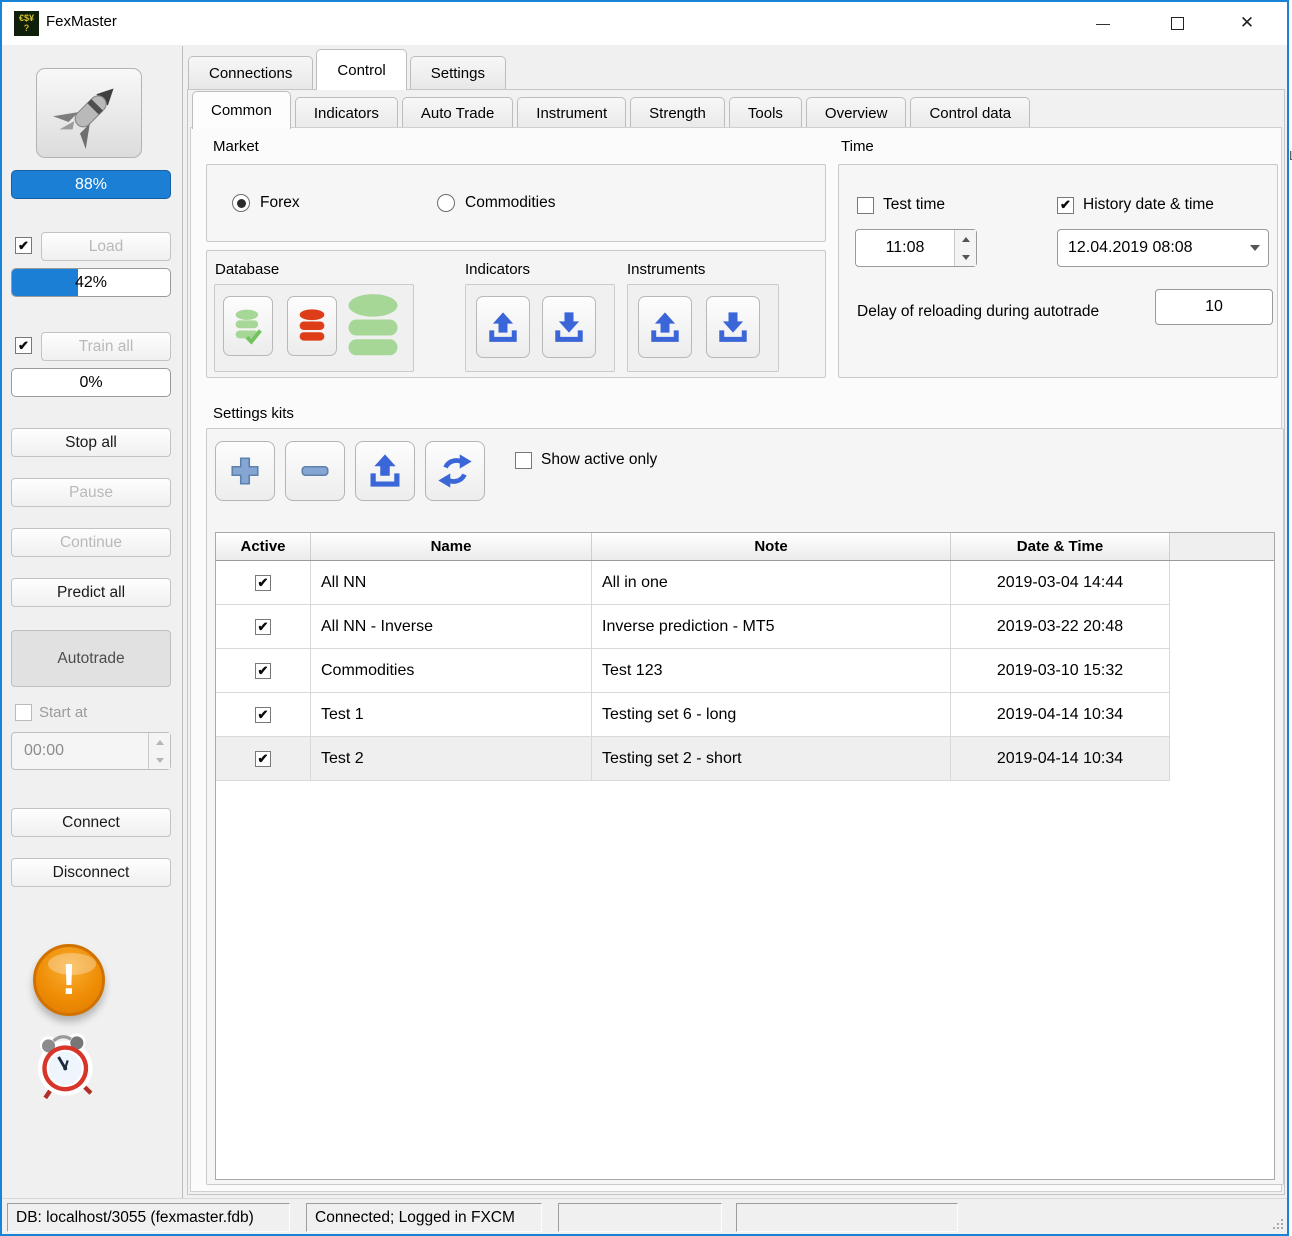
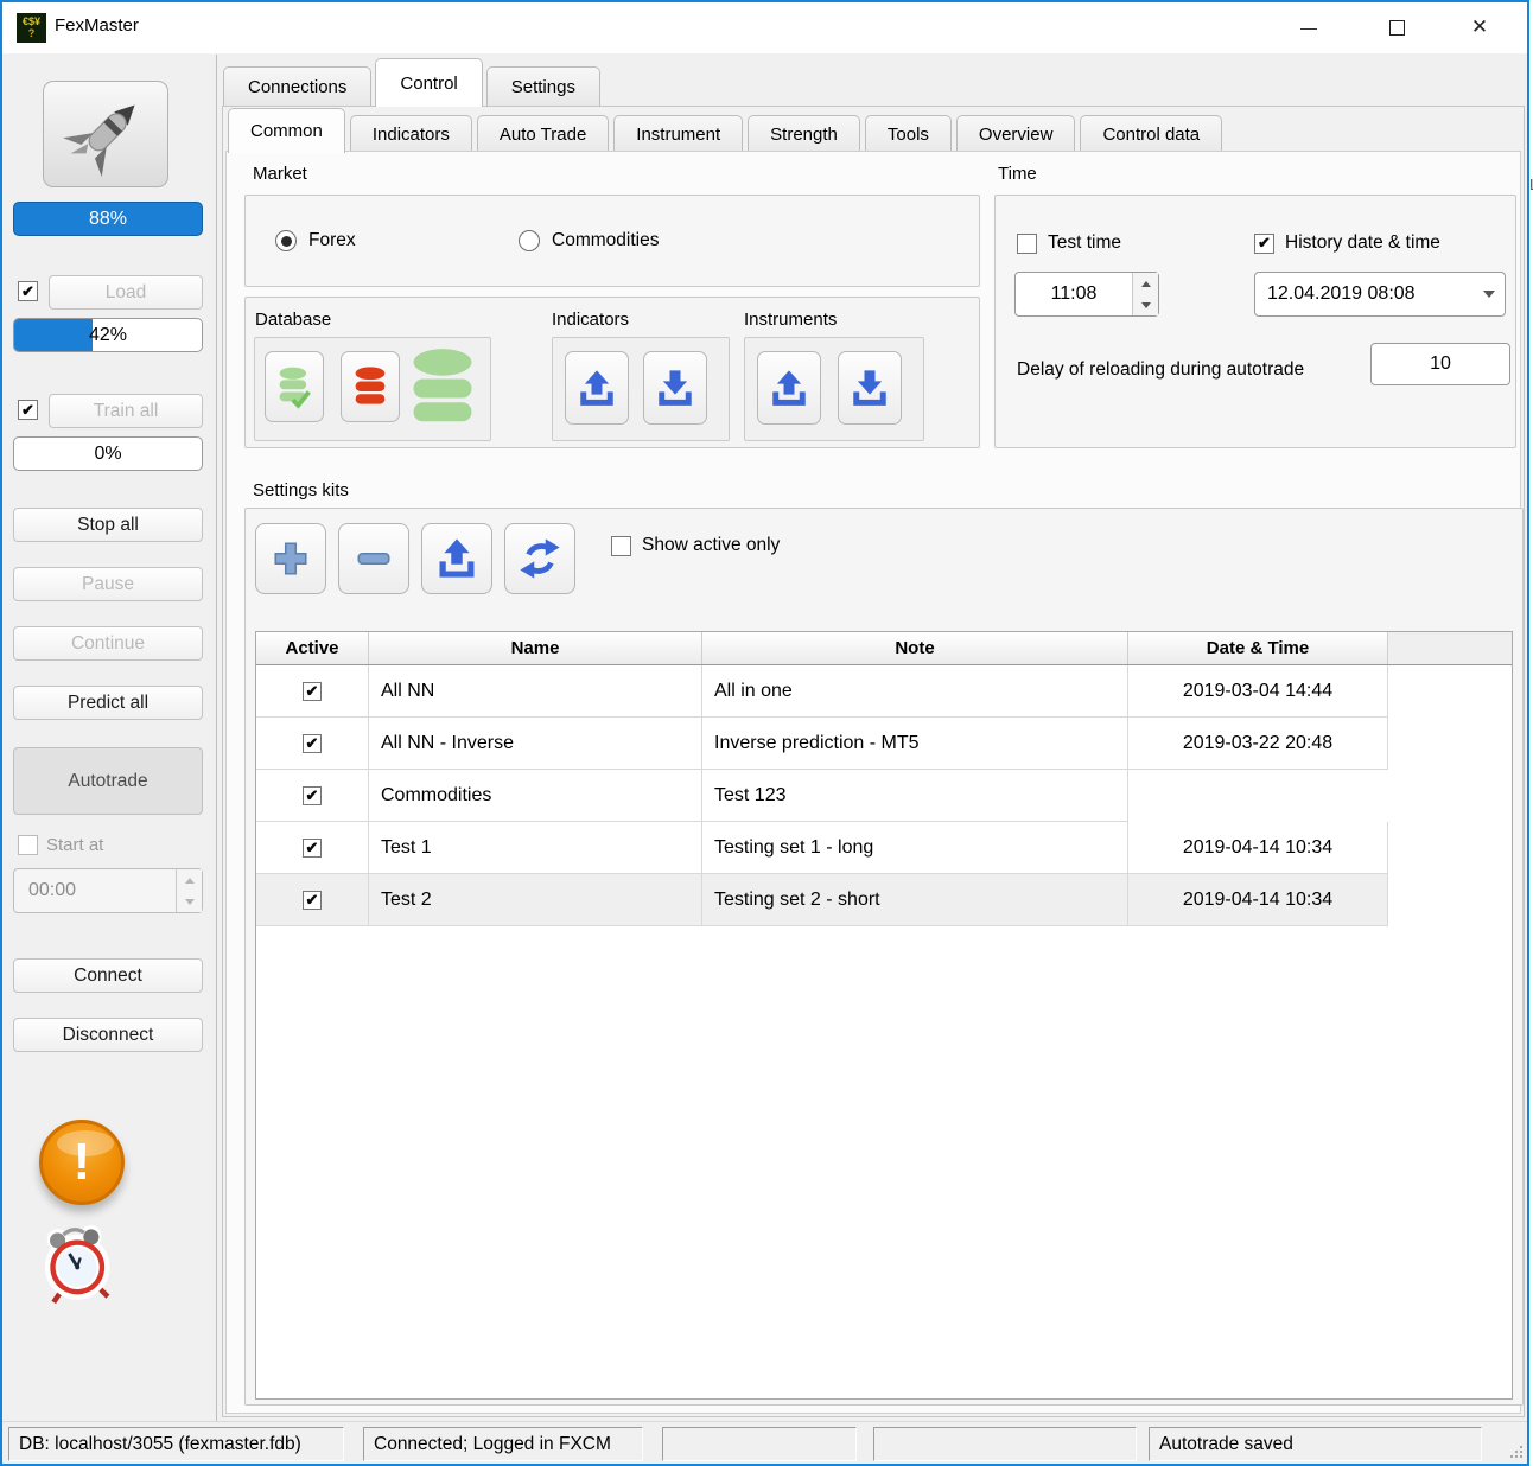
  €$¥
  ?
  FexMaster
  —
  ✕
  88%
  ✔
  Load
  42%
  ✔
  Train all
  0%
  Stop all
  Pause
  Continue
  Predict all
  Autotrade
  Start at
  00:00
  Connect
  Disconnect
  !
  Connections
  Control
  Settings
  Common
  Indicators
  Auto Trade
  Instrument
  Strength
  Tools
  Overview
  Control data
  Market
  Forex
  Commodities
  Database
  Indicators
  Instruments
  Time
  Test time
  ✔
  History date & time
  11:08
  12.04.2019 08:08
  Delay of reloading during autotrade
  10
  Settings kits
  Show active only
  Active
  Name
  Note
  Date & Time
  ✔
  All NN
  All in one
  2019-03-04 14:44
  ✔
  All NN - Inverse
  Inverse prediction - MT5
  2019-03-22 20:48
  ✔
  Commodities
  Test 123
- 2019-03-10 15:32
  ✔
  Test 1
- Testing set 6 - long
+ Testing set 1 - long
  2019-04-14 10:34
  ✔
  Test 2
  Testing set 2 - short
  2019-04-14 10:34
  DB: localhost/3055 (fexmaster.fdb)
  Connected; Logged in FXCM
+ Autotrade saved
